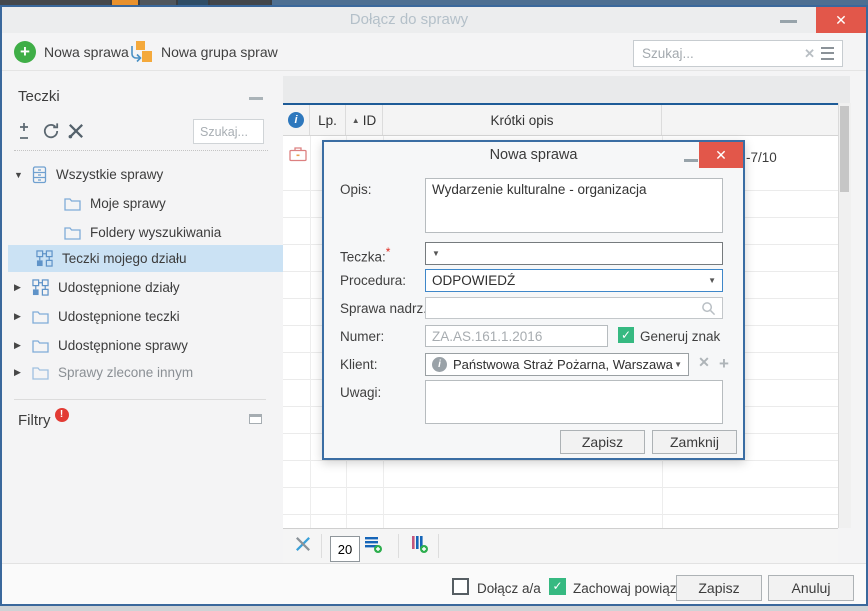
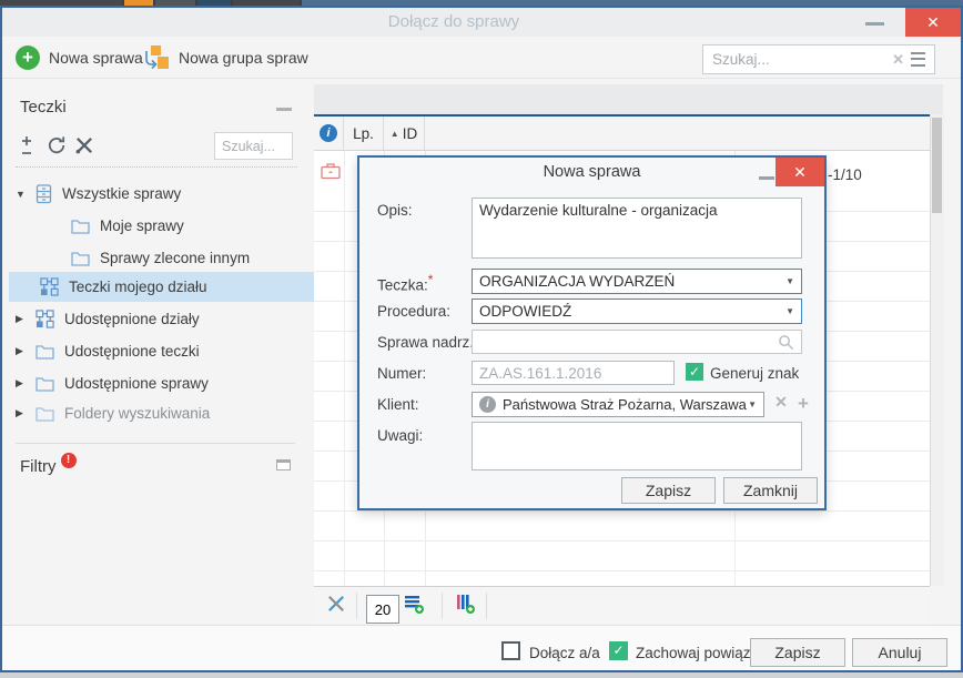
  Dołącz do sprawy
  ✕
  +
  Nowa sprawa
  Nowa grupa spraw
  Szukaj...
  ✕
  Teczki
  Szukaj...
  ▼
  Wszystkie sprawy
  Moje sprawy
- Foldery wyszukiwania
+ Sprawy zlecone innym
  Teczki mojego działu
  ▶
  Udostępnione działy
  ▶
  Udostępnione teczki
  ▶
  Udostępnione sprawy
  ▶
- Sprawy zlecone innym
+ Foldery wyszukiwania
  Filtry
  !
  i
  Lp.
  ▲
  ID
- Krótki opis
- -7/10
+ -1/10
  20
  Dołącz a/a
  ✓
  Zachowaj powiąz
  Zapisz
  Anuluj
  Nowa sprawa
  ✕
  Opis:
  Wydarzenie kulturalne - organizacja
  Teczka:*
+ ORGANIZACJA WYDARZEŃ
  ▼
  Procedura:
  ODPOWIEDŹ
  ▼
  Sprawa nadrz
  Numer:
  ZA.AS.161.1.2016
  ✓
  Generuj znak
  Klient:
  i
  Państwowa Straż Pożarna, Warszawa
  ▼
  ✕
  +
  Uwagi:
  Zapisz
  Zamknij
